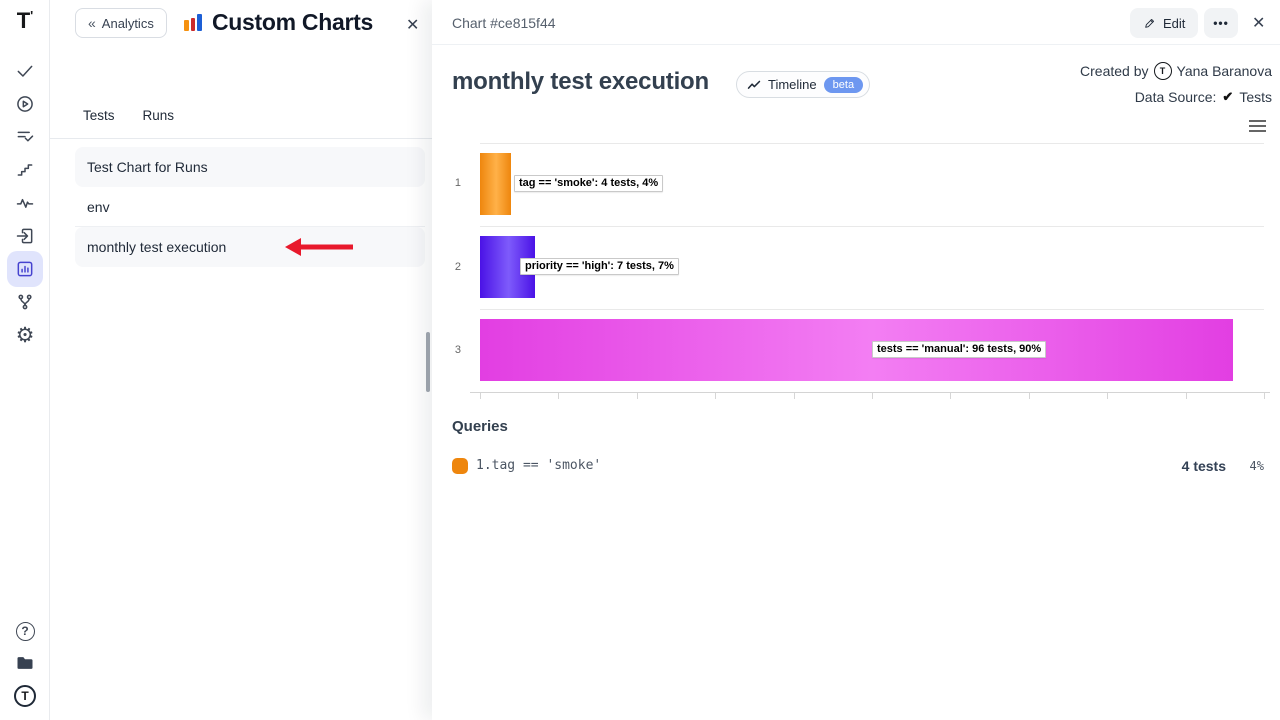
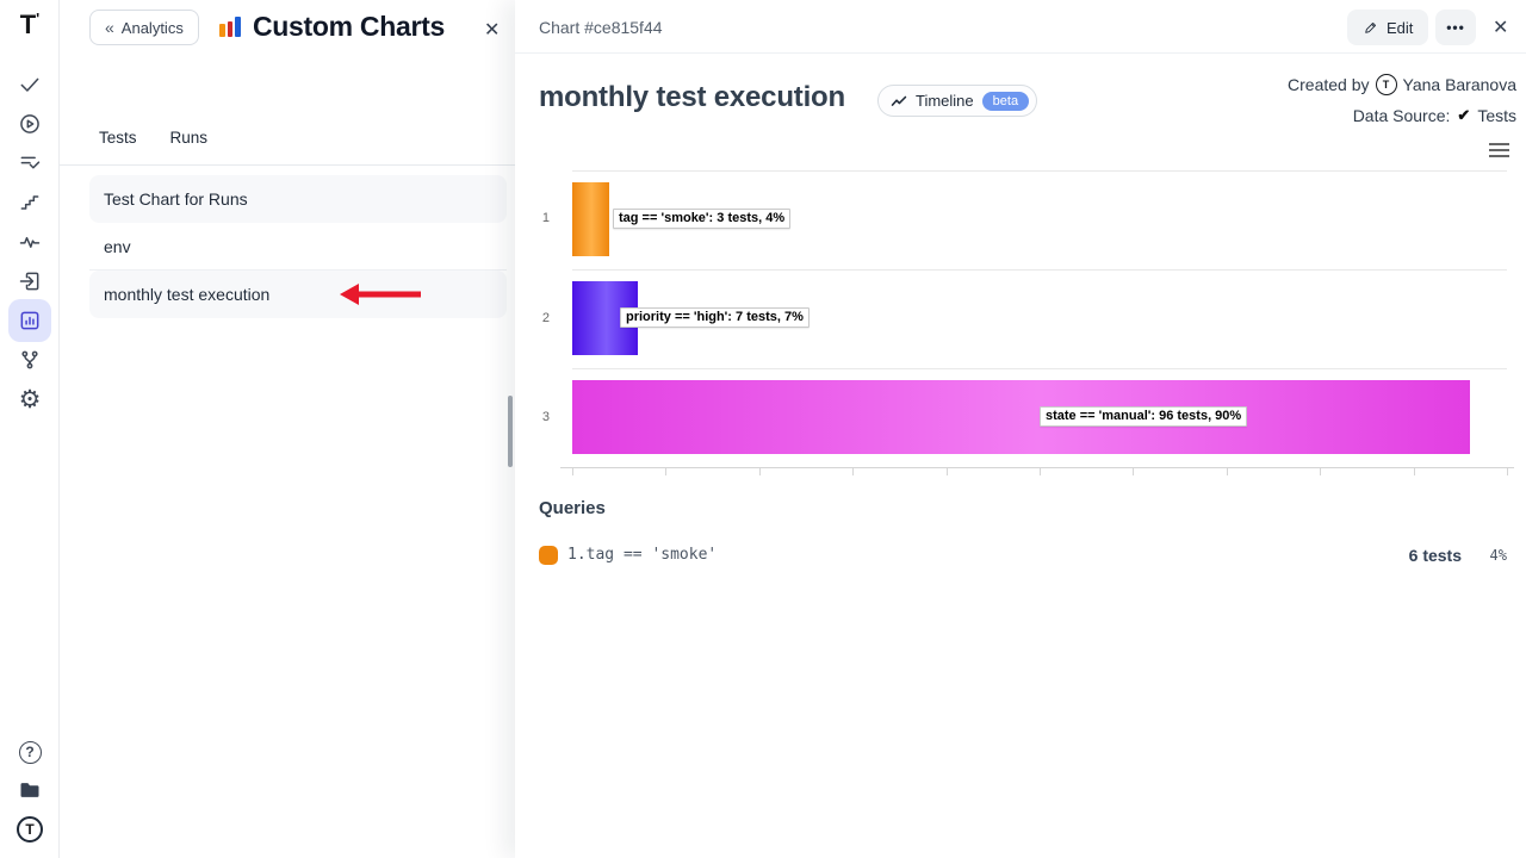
  T'
  ⚙
  ?
  T
  «
  Analytics
  Custom Charts
  ✕
  Tests
  Runs
  Test Chart for Runs
  env
  monthly test execution
  Chart #ce815f44
  Edit
  •••
  ✕
  monthly test execution
  Timeline
  beta
  Created by
  T
  Yana Baranova
  Data Source:
  ✔
  Tests
  1
  2
  3
- tag == 'smoke': 4 tests, 4%
+ tag == 'smoke': 3 tests, 4%
  priority == 'high': 7 tests, 7%
- tests == 'manual': 96 tests, 90%
+ state == 'manual': 96 tests, 90%
  Queries
  1.tag == 'smoke'
- 4 tests
+ 6 tests
  4%
